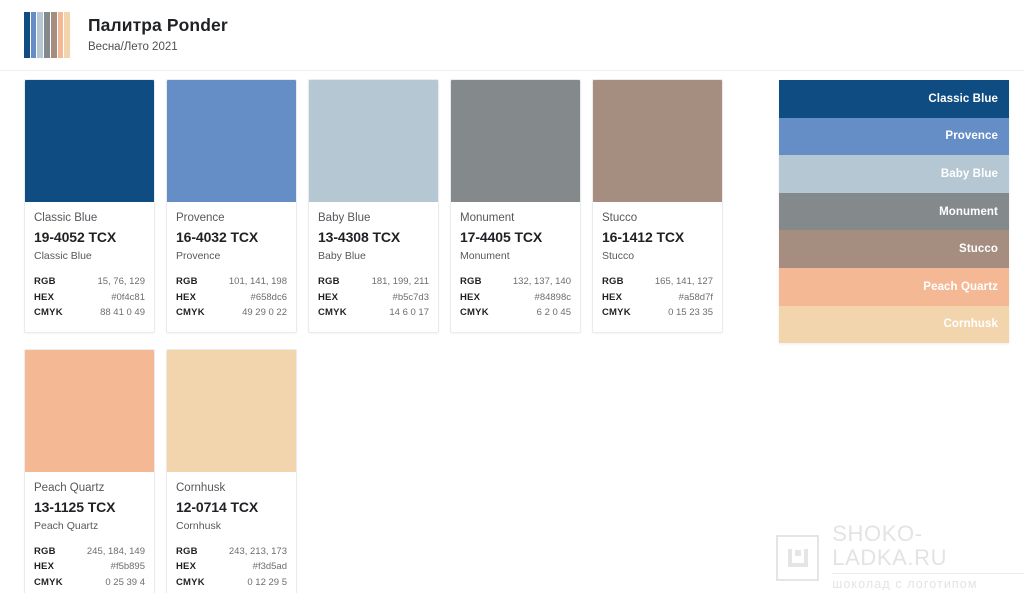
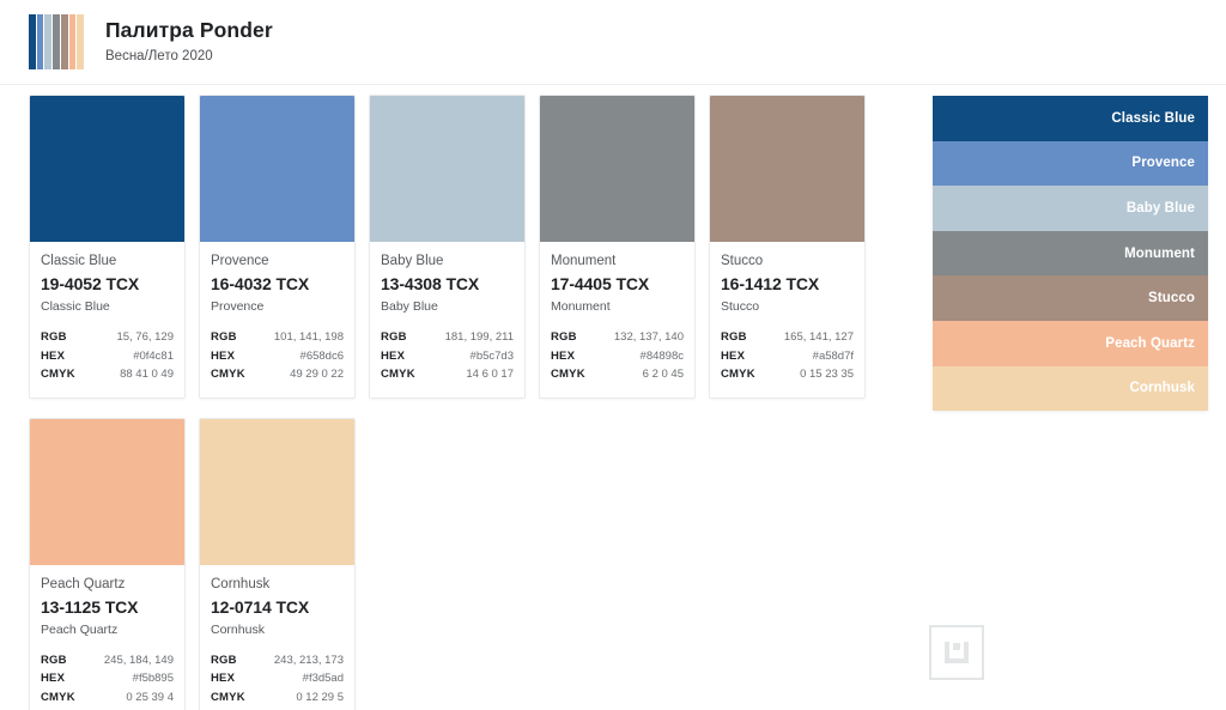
  Палитра Ponder
- Весна/Лето 2021
+ Весна/Лето 2020
  Classic Blue
  19-4052 TCX
  Classic Blue
  RGB
  15, 76, 129
  HEX
  #0f4c81
  CMYK
  88 41 0 49
  Provence
  16-4032 TCX
  Provence
  RGB
  101, 141, 198
  HEX
  #658dc6
  CMYK
  49 29 0 22
  Baby Blue
  13-4308 TCX
  Baby Blue
  RGB
  181, 199, 211
  HEX
  #b5c7d3
  CMYK
  14 6 0 17
  Monument
  17-4405 TCX
  Monument
  RGB
  132, 137, 140
  HEX
  #84898c
  CMYK
  6 2 0 45
  Stucco
  16-1412 TCX
  Stucco
  RGB
  165, 141, 127
  HEX
  #a58d7f
  CMYK
  0 15 23 35
  Peach Quartz
  13-1125 TCX
  Peach Quartz
  RGB
  245, 184, 149
  HEX
  #f5b895
  CMYK
  0 25 39 4
  Cornhusk
  12-0714 TCX
  Cornhusk
  RGB
  243, 213, 173
  HEX
  #f3d5ad
  CMYK
  0 12 29 5
  Classic Blue
  Provence
  Baby Blue
  Monument
  Stucco
  Peach Quartz
  Cornhusk
- SHOKO-LADKA.RU
- шоколад с логотипом
